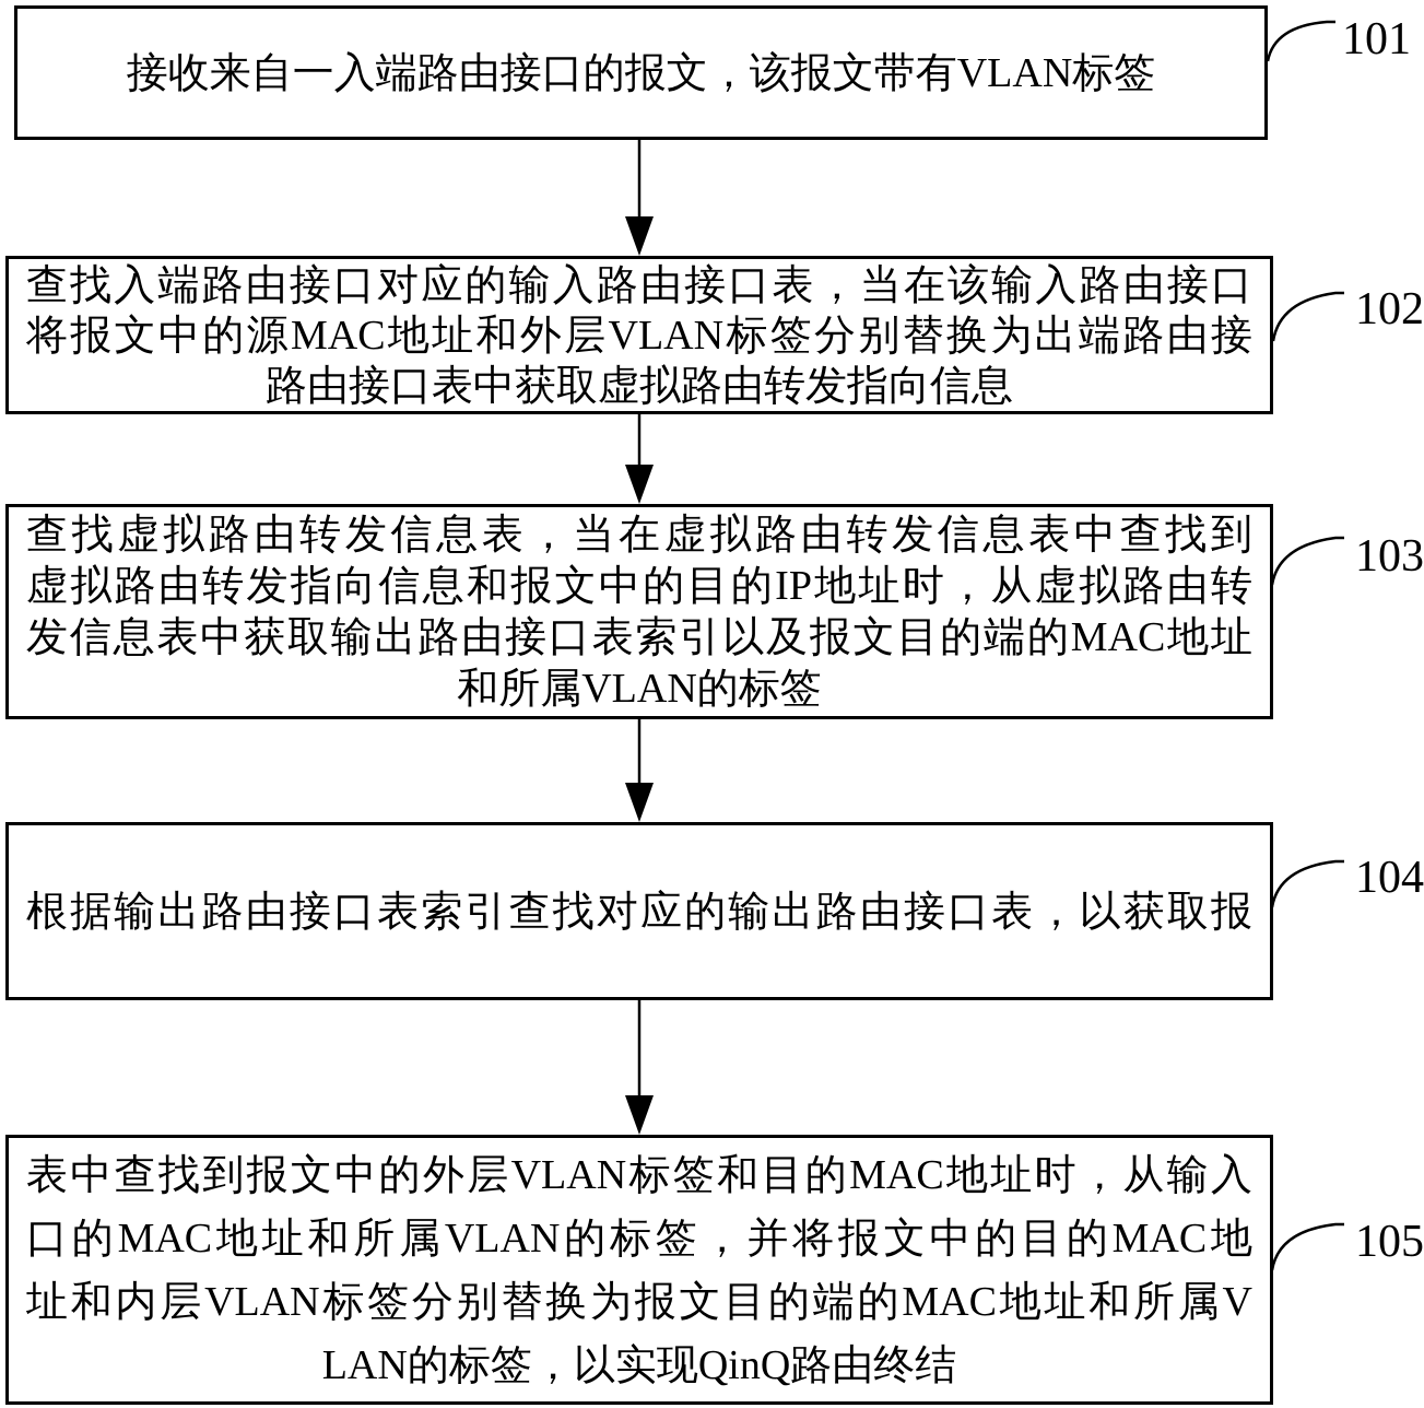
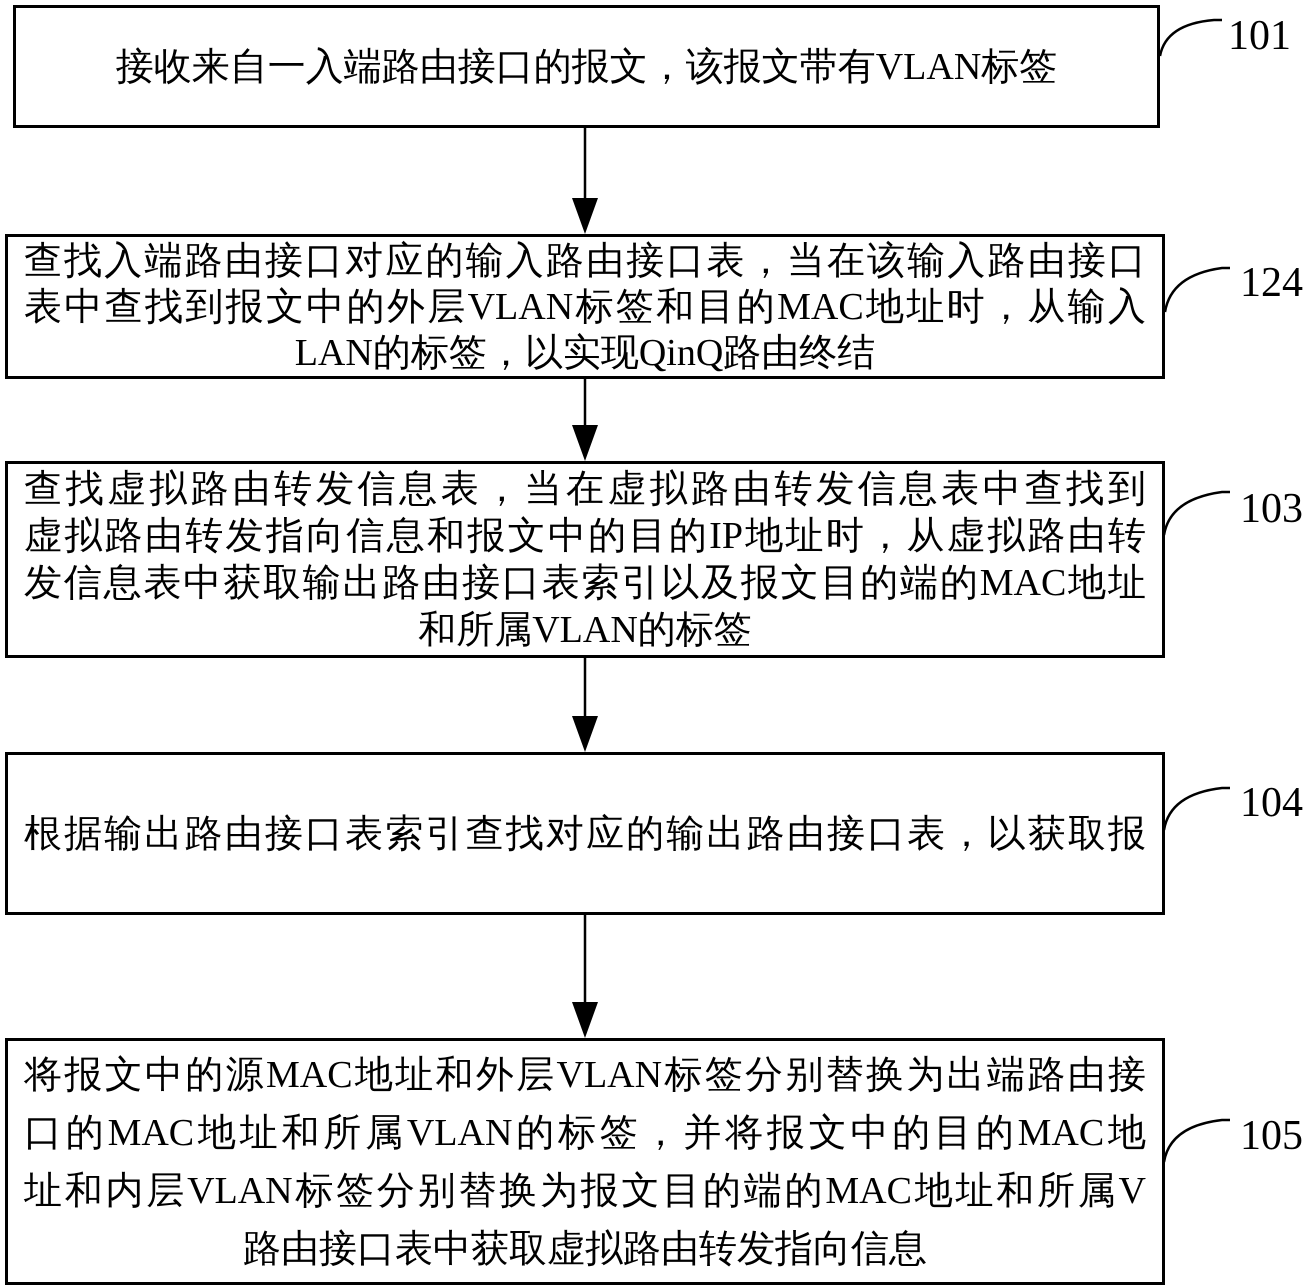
  接收来自一入端路由接口的报文，该报文带有VLAN标签
  查找入端路由接口对应的输入路由接口表，当在该输入路由接口
- 将报文中的源MAC地址和外层VLAN标签分别替换为出端路由接
+ 表中查找到报文中的外层VLAN标签和目的MAC地址时，从输入
- 路由接口表中获取虚拟路由转发指向信息
+ LAN的标签，以实现QinQ路由终结
  查找虚拟路由转发信息表，当在虚拟路由转发信息表中查找到
  虚拟路由转发指向信息和报文中的目的IP地址时，从虚拟路由转
  发信息表中获取输出路由接口表索引以及报文目的端的MAC地址
  和所属VLAN的标签
  根据输出路由接口表索引查找对应的输出路由接口表，以获取报
- 表中查找到报文中的外层VLAN标签和目的MAC地址时，从输入
+ 将报文中的源MAC地址和外层VLAN标签分别替换为出端路由接
  口的MAC地址和所属VLAN的标签，并将报文中的目的MAC地
  址和内层VLAN标签分别替换为报文目的端的MAC地址和所属V
- LAN的标签，以实现QinQ路由终结
+ 路由接口表中获取虚拟路由转发指向信息
  101
- 102
+ 124
  103
  104
  105
